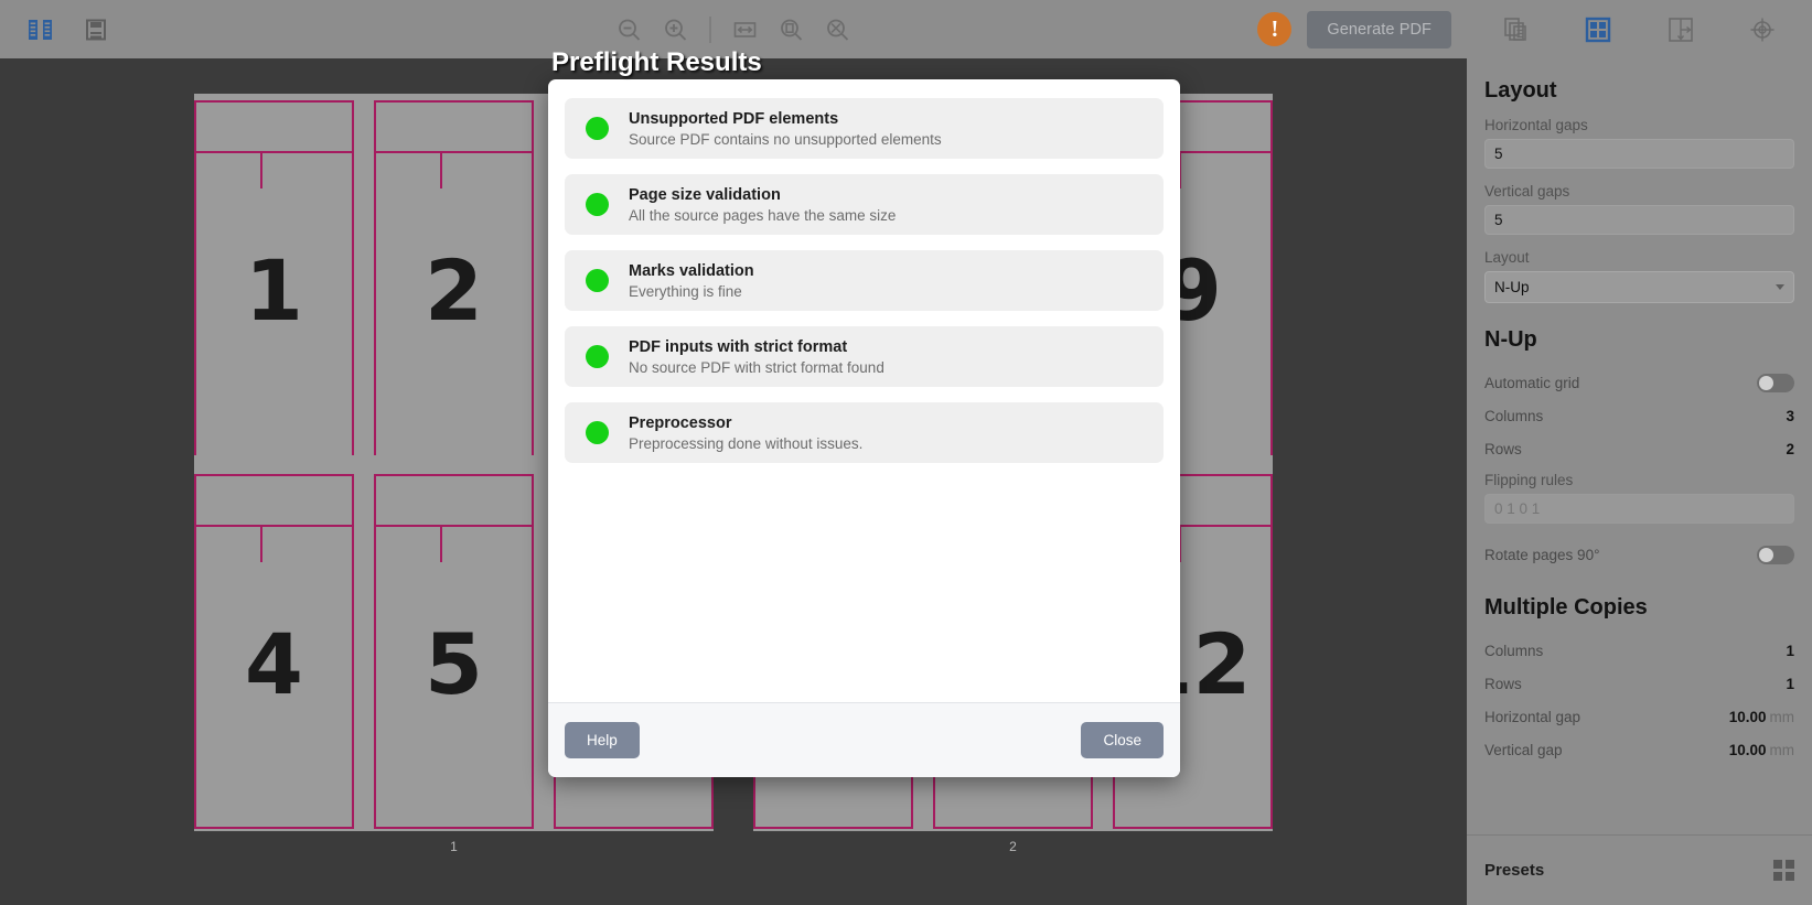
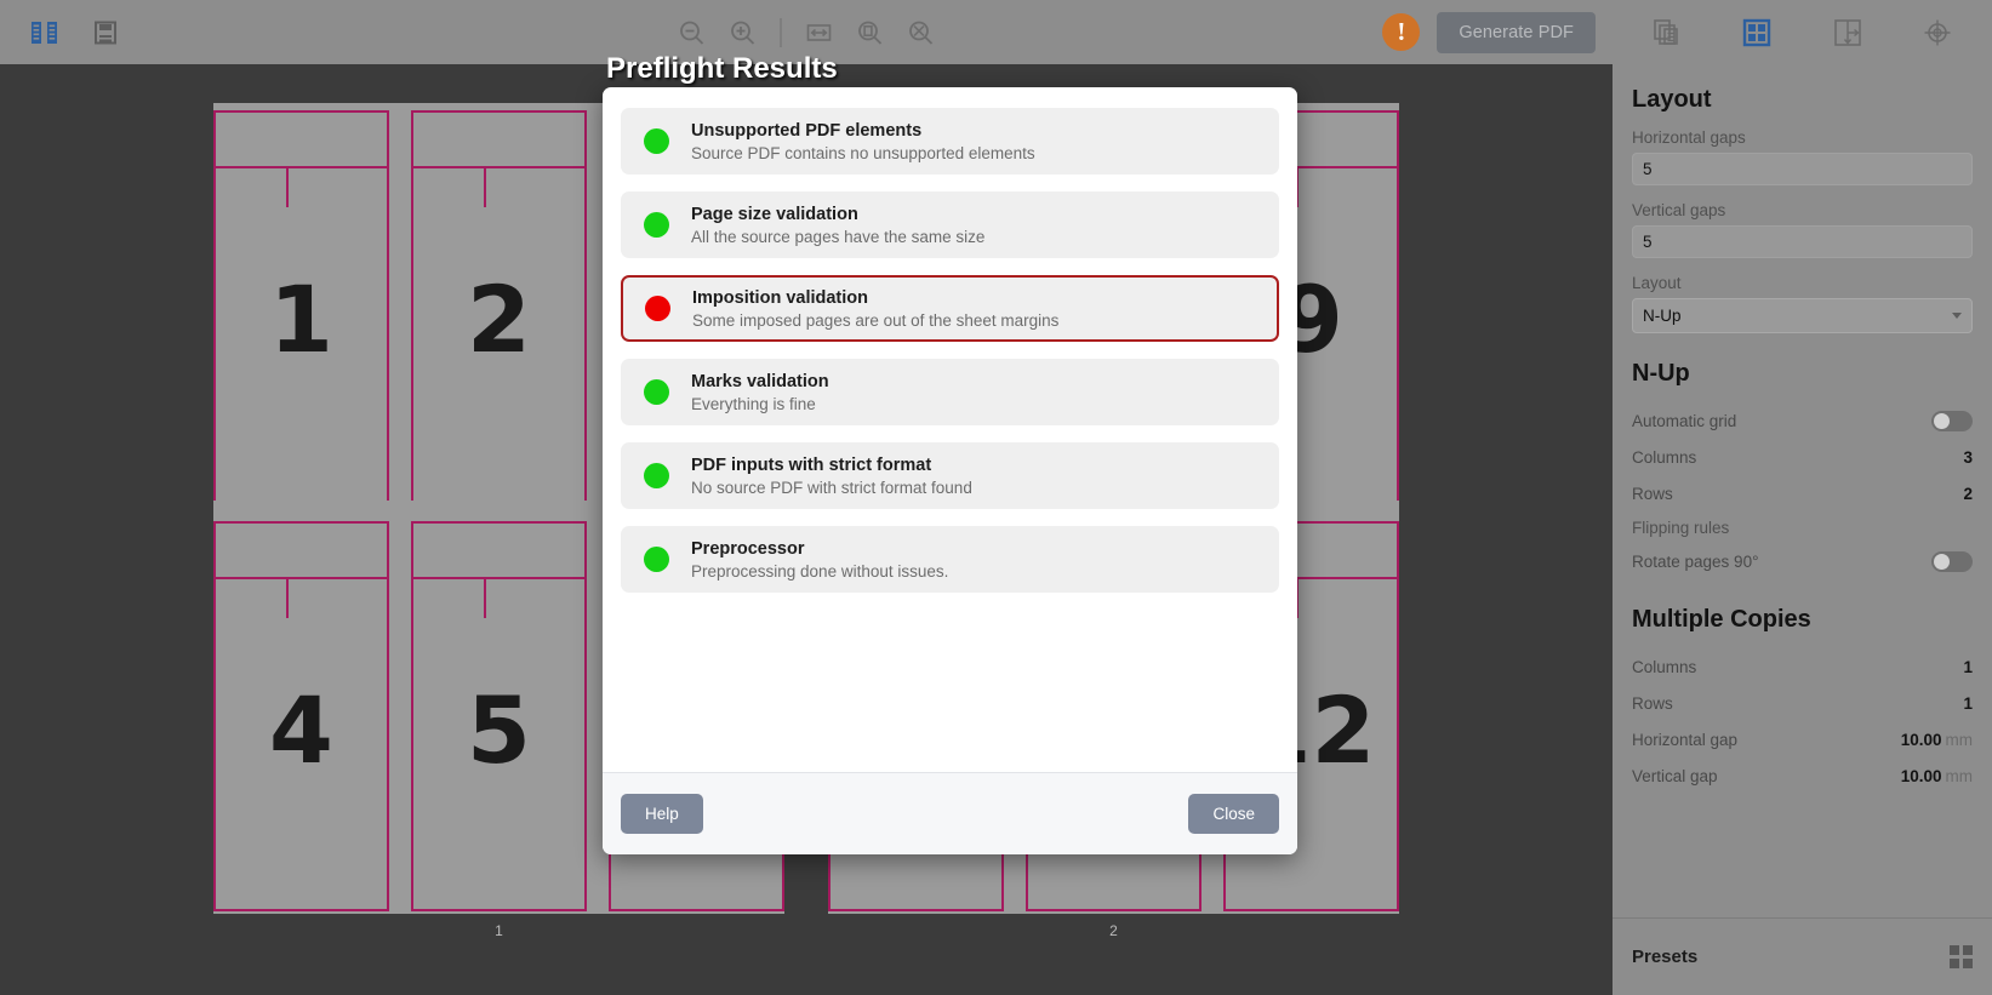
  !
  Generate PDF
  1
  2
  4
  5
  1
  9
  2
  Preflight Results
  Unsupported PDF elements
  Source PDF contains no unsupported elements
  Page size validation
  All the source pages have the same size
+ Imposition validation
+ Some imposed pages are out of the sheet margins
  Marks validation
  Everything is fine
  PDF inputs with strict format
  No source PDF with strict format found
  Preprocessor
  Preprocessing done without issues.
  Help
  Close
  Layout
  Horizontal gaps
  5
  Vertical gaps
  5
  Layout
  N-Up
  N-Up
  Automatic grid
  Columns
  3
  Rows
  2
  Flipping rules
- 0 1 0 1
  Rotate pages 90°
  Multiple Copies
  Columns
  1
  Rows
  1
  Horizontal gap
  10.00 mm
  Vertical gap
  10.00 mm
  Presets
